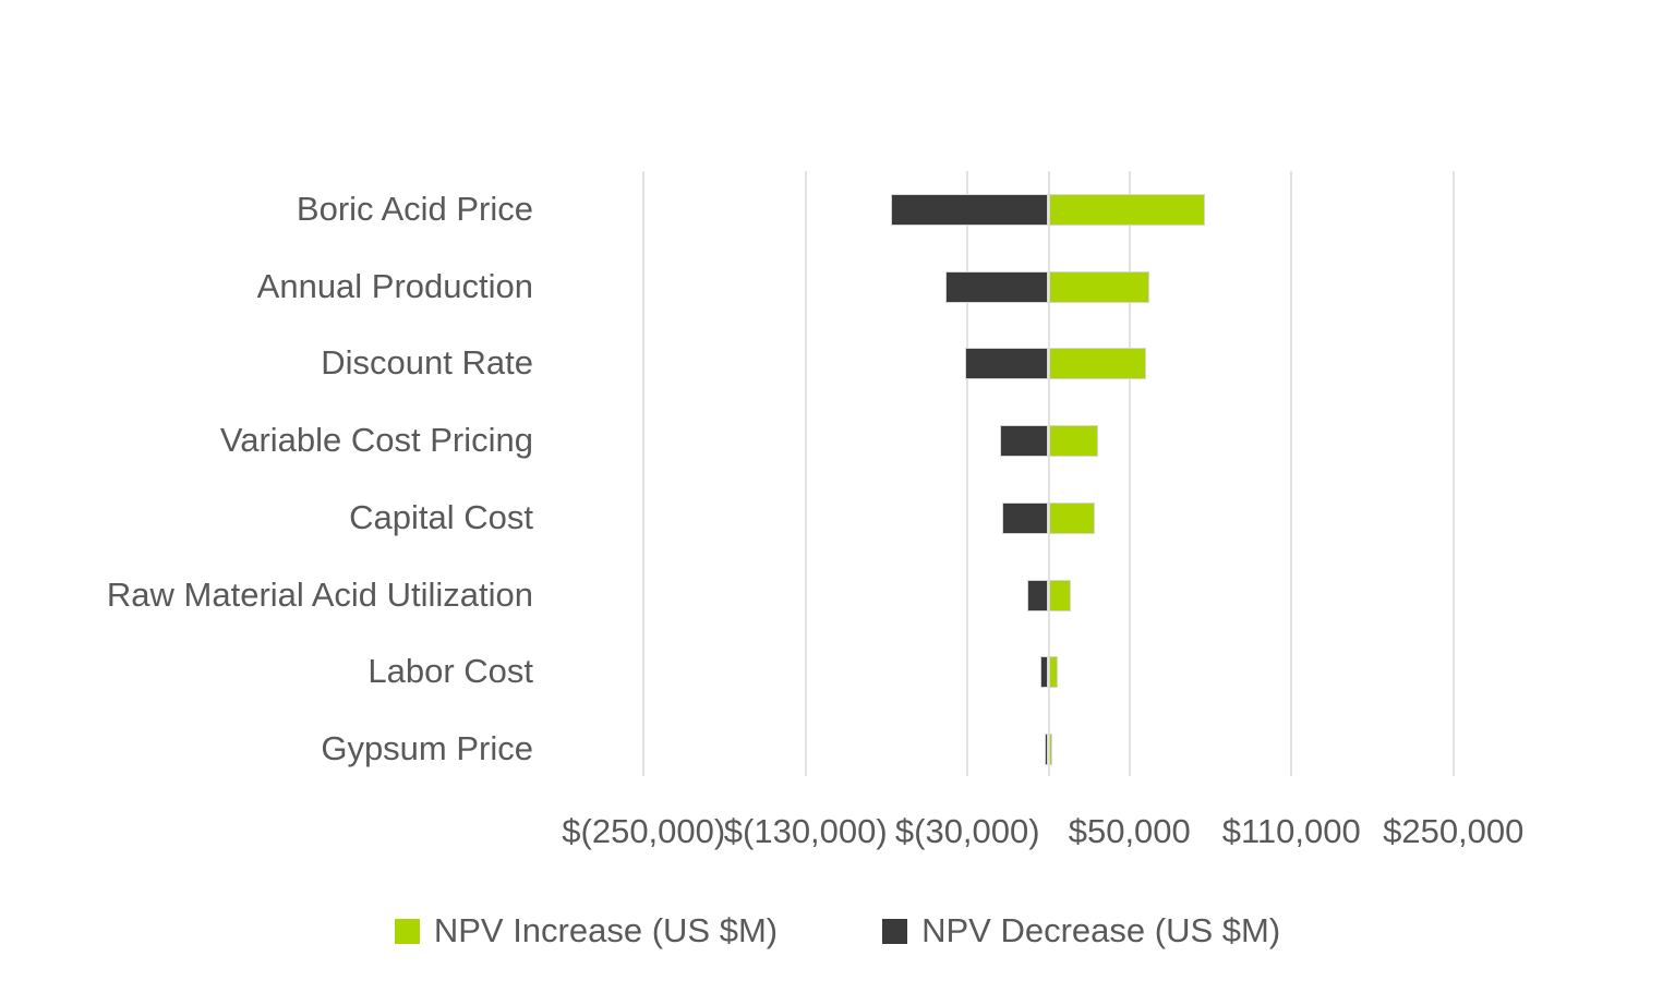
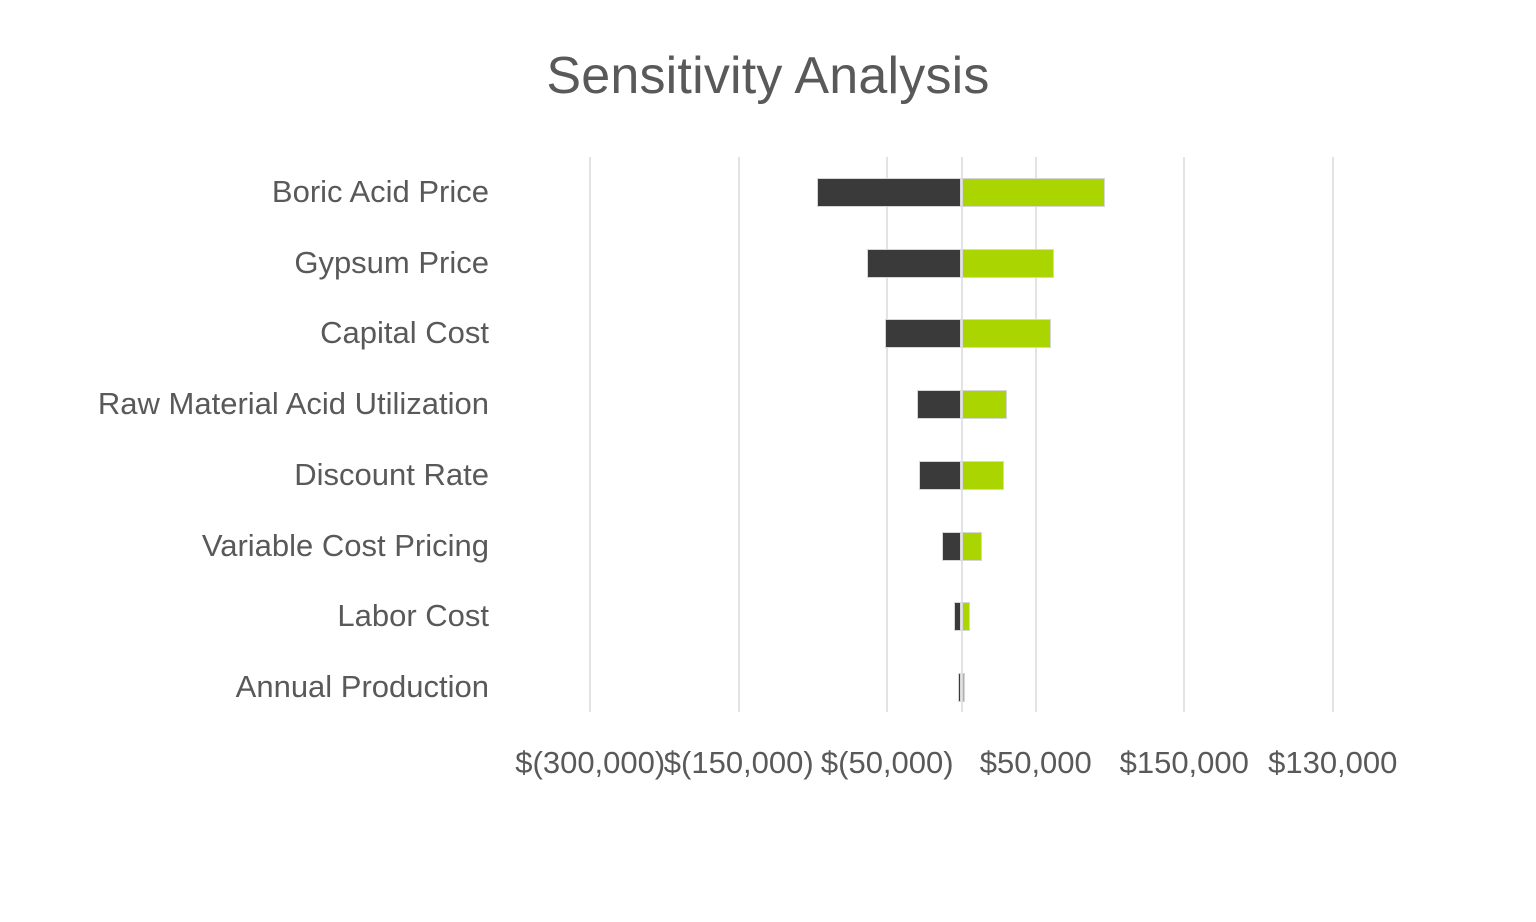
+ Sensitivity Analysis
  Boric Acid Price
- Annual Production
+ Gypsum Price
- Discount Rate
+ Capital Cost
- Variable Cost Pricing
+ Raw Material Acid Utilization
- Capital Cost
+ Discount Rate
- Raw Material Acid Utilization
+ Variable Cost Pricing
  Labor Cost
- Gypsum Price
+ Annual Production
- $(250,000)
+ $(300,000)
- $(130,000)
+ $(150,000)
- $(30,000)
+ $(50,000)
  $50,000
- $110,000
+ $150,000
- $250,000
+ $130,000
- NPV Increase (US $M)
- NPV Decrease (US $M)
